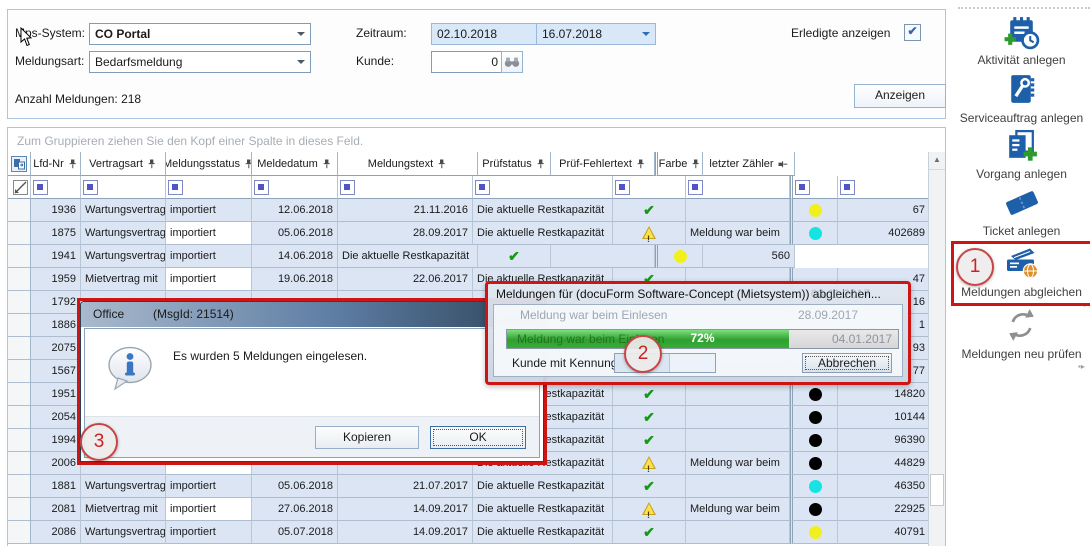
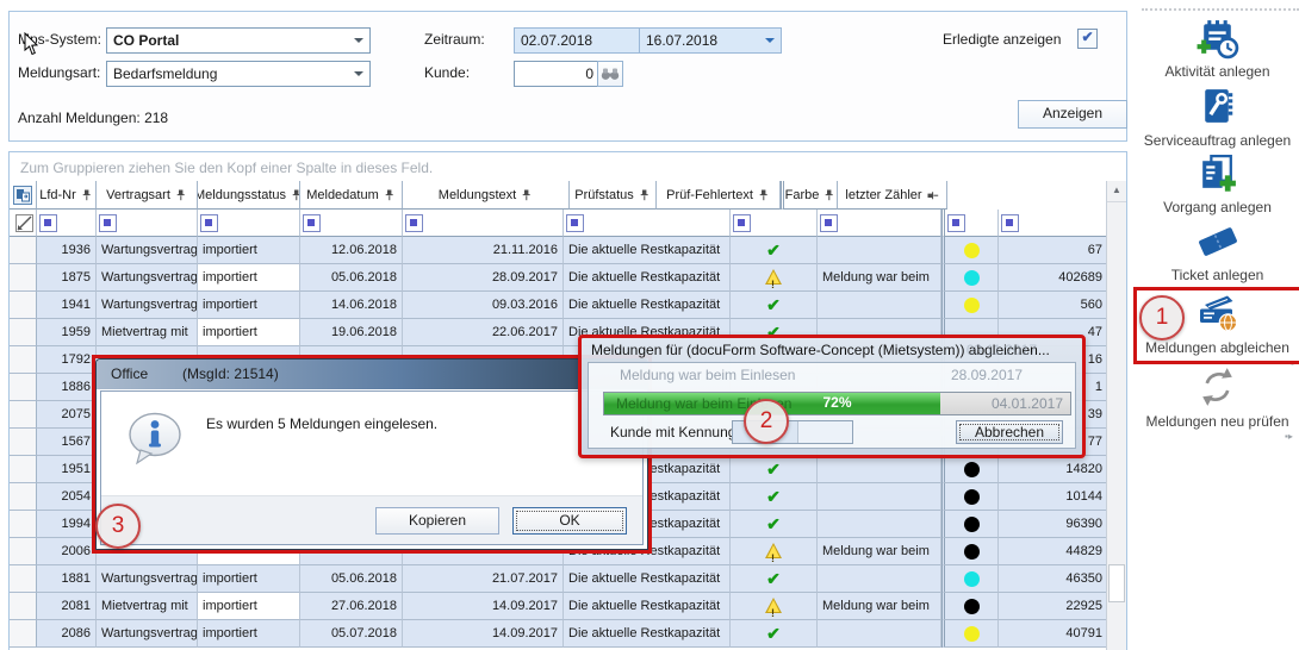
  Mps-System:
  CO Portal
  Meldungsart:
  Bedarfsmeldung
  Zeitraum:
- 02.10.2018
+ 02.07.2018
  16.07.2018
  Kunde:
  0
  Erledigte anzeigen
  ✔
  Anzahl Meldungen: 218
  Anzeigen
  Zum Gruppieren ziehen Sie den Kopf einer Spalte in dieses Feld.
  Lfd-Nr
  Vertragsart
  Meldungsstatus
  Meldedatum
  Meldungstext
  Prüfstatus
  Prüf-Fehlertext
  Farbe
  letzter Zähler
  1936
  Wartungsvertrag
  importiert
  12.06.2018
  21.11.2016
  Die aktuelle Restkapazität
  ✔
  67
  1875
  Wartungsvertrag
  importiert
  05.06.2018
  28.09.2017
  Die aktuelle Restkapazität
  !
  Meldung war beim
  402689
  1941
  Wartungsvertrag
  importiert
  14.06.2018
+ 09.03.2016
  Die aktuelle Restkapazität
  ✔
  560
  1959
  Mietvertrag mit
  importiert
  19.06.2018
  22.06.2017
  Die aktuelle Restkapazität
  ✔
  47
  1792
  16
  1886
  1
  2075
- 93
+ 39
  1567
  77
  1951
  ✔
  14820
  2054
  ✔
  10144
  1994
  ✔
  96390
  2006
  Die aktuelle Restkapazität
  !
  Meldung war beim
  44829
  1881
  Wartungsvertrag
  importiert
  05.06.2018
  21.07.2017
  Die aktuelle Restkapazität
  ✔
  46350
  2081
  Mietvertrag mit
  importiert
  27.06.2018
  14.09.2017
  Die aktuelle Restkapazität
  !
  Meldung war beim
  22925
  2086
  Wartungsvertrag
  importiert
  05.07.2018
  14.09.2017
  Die aktuelle Restkapazität
  ✔
  40791
  ▲
  Aktivität anlegen
  Serviceauftrag anlegen
  Vorgang anlegen
  Ticket anlegen
  1
  Meldungen abgleichen
  Meldungen neu prüfen
  ▪
  ▪▸
  Office
  (MsgId: 21514)
  Es wurden 5 Meldungen eingelesen.
  Kopieren
  OK
  3
  Meldungen für (docuForm Software-Concept (Mietsystem)) abgleichen...
  03.11.2017
  Meldung war beim Einlesen
  28.09.2017
  Meldung war beim Ein
  04.01.2017
  72%
  Kunde mit Kennun
  Abbrechen
  2
